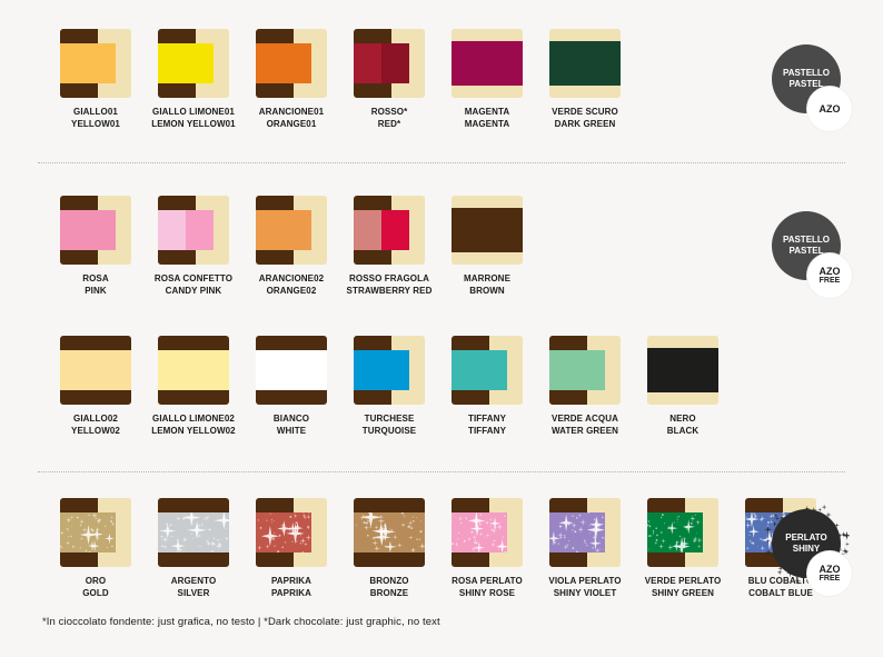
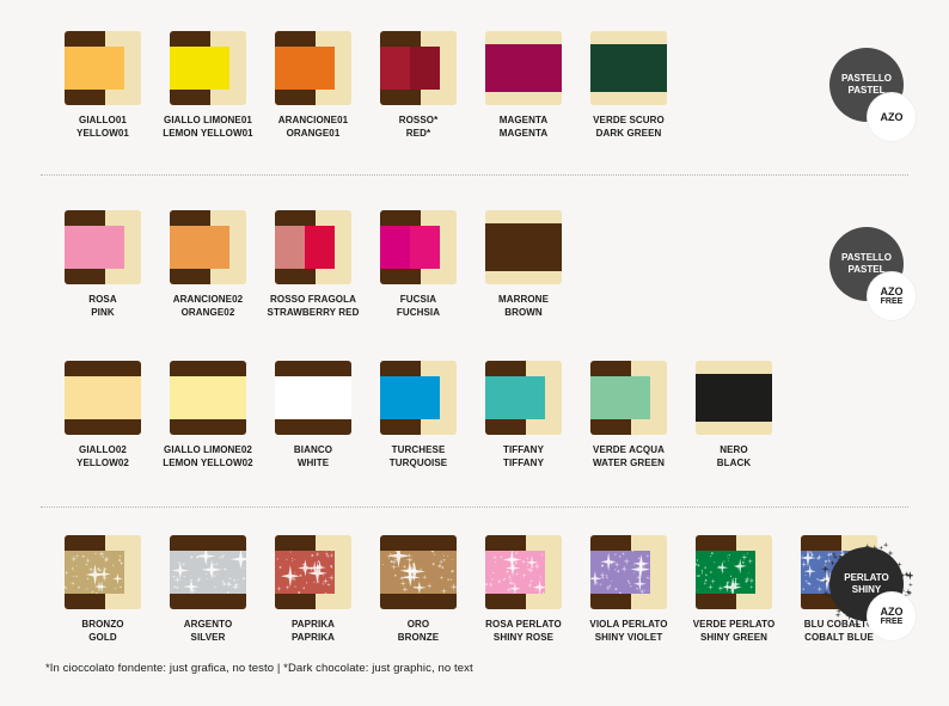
  GIALLO01
  YELLOW01
  GIALLO LIMONE01
  LEMON YELLOW01
  ARANCIONE01
  ORANGE01
  ROSSO*
  RED*
  MAGENTA
  MAGENTA
  VERDE SCURO
  DARK GREEN
  ROSA
  PINK
- ROSA CONFETTO
- CANDY PINK
  ARANCIONE02
  ORANGE02
  ROSSO FRAGOLA
  STRAWBERRY RED
+ FUCSIA
+ FUCHSIA
  MARRONE
  BROWN
  GIALLO02
  YELLOW02
  GIALLO LIMONE02
  LEMON YELLOW02
  BIANCO
  WHITE
  TURCHESE
  TURQUOISE
  TIFFANY
  TIFFANY
  VERDE ACQUA
  WATER GREEN
  NERO
  BLACK
- ORO
+ BRONZO
  GOLD
  ARGENTO
  SILVER
  PAPRIKA
  PAPRIKA
- BRONZO
+ ORO
  BRONZE
  ROSA PERLATO
  SHINY ROSE
  VIOLA PERLATO
  SHINY VIOLET
  VERDE PERLATO
  SHINY GREEN
  BLU COBAT
  COBALT BLUE
  PASTELLO
  PASTEL
  AZO
  PASTELLO
  PASTEL
  AZO
  PERLATO
  SHINY
  AZO
  *In cioccolato fondente: just grafica, no testo | *Dark chocolate: just graphic, no text
